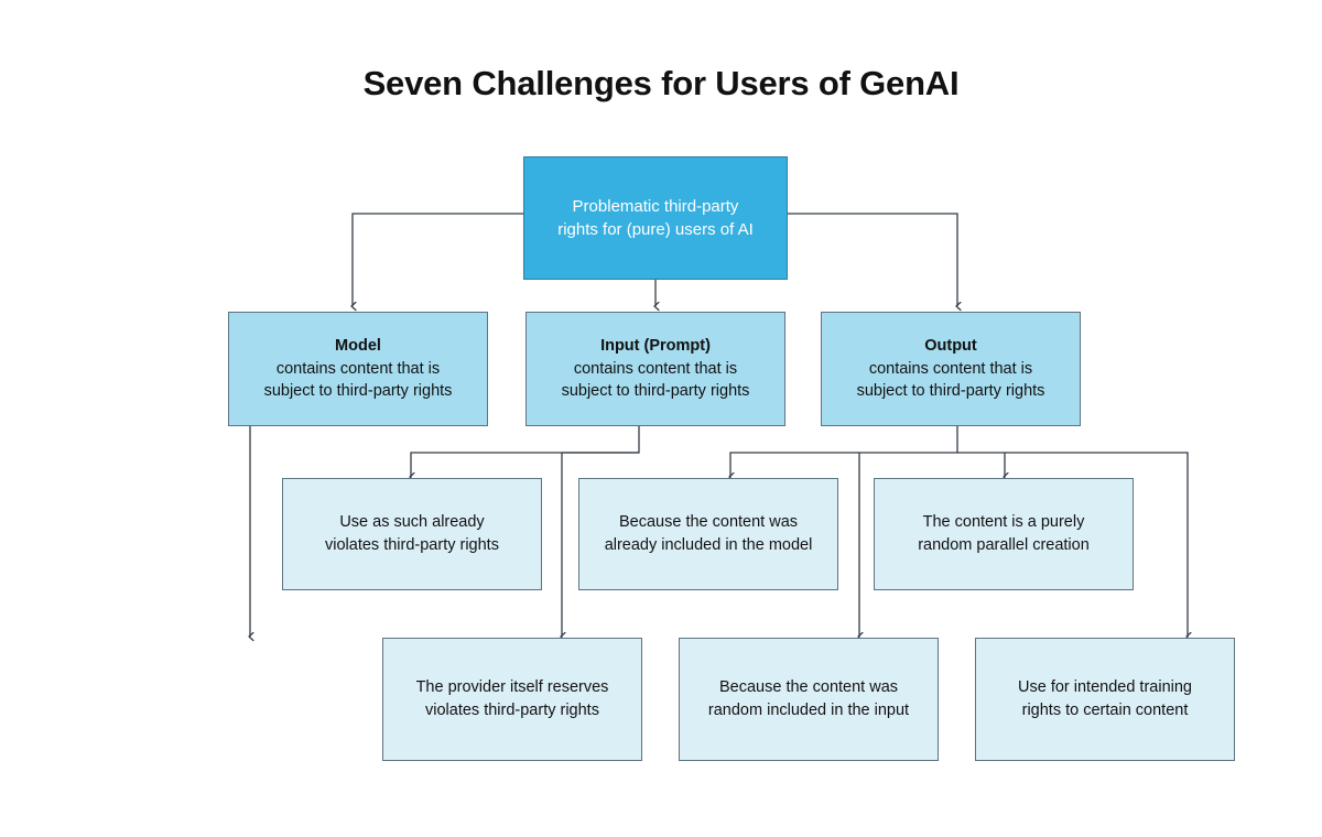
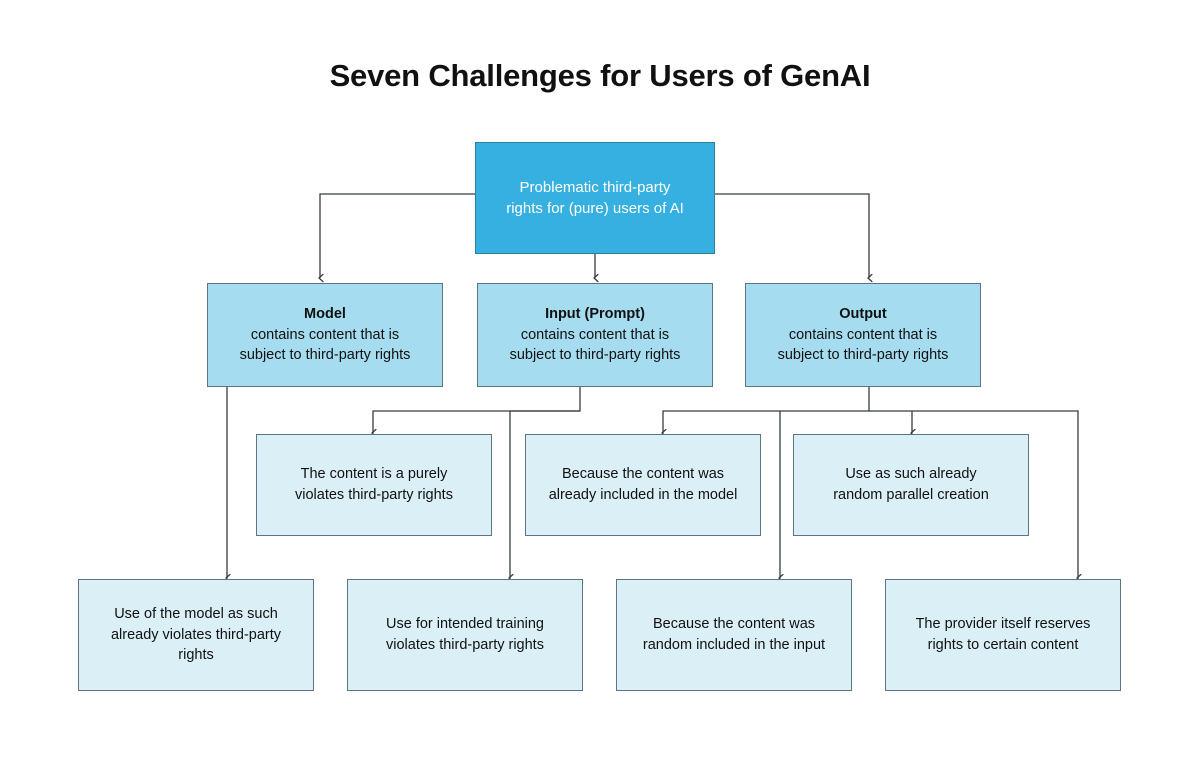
  Seven Challenges for Users of GenAI
  Problematic third-party
  rights for (pure) users of AI
  Model
  contains content that is
  subject to third-party rights
  Input (Prompt)
  contains content that is
  subject to third-party rights
  Output
  contains content that is
  subject to third-party rights
- Use as such already
+ The content is a purely
  violates third-party rights
  Because the content was
  already included in the model
- The content is a purely
+ Use as such already
  random parallel creation
+ Use of the model as such
+ already violates third-party
+ rights
- The provider itself reserves
+ Use for intended training
  violates third-party rights
  Because the content was
  random included in the input
- Use for intended training
+ The provider itself reserves
  rights to certain content
